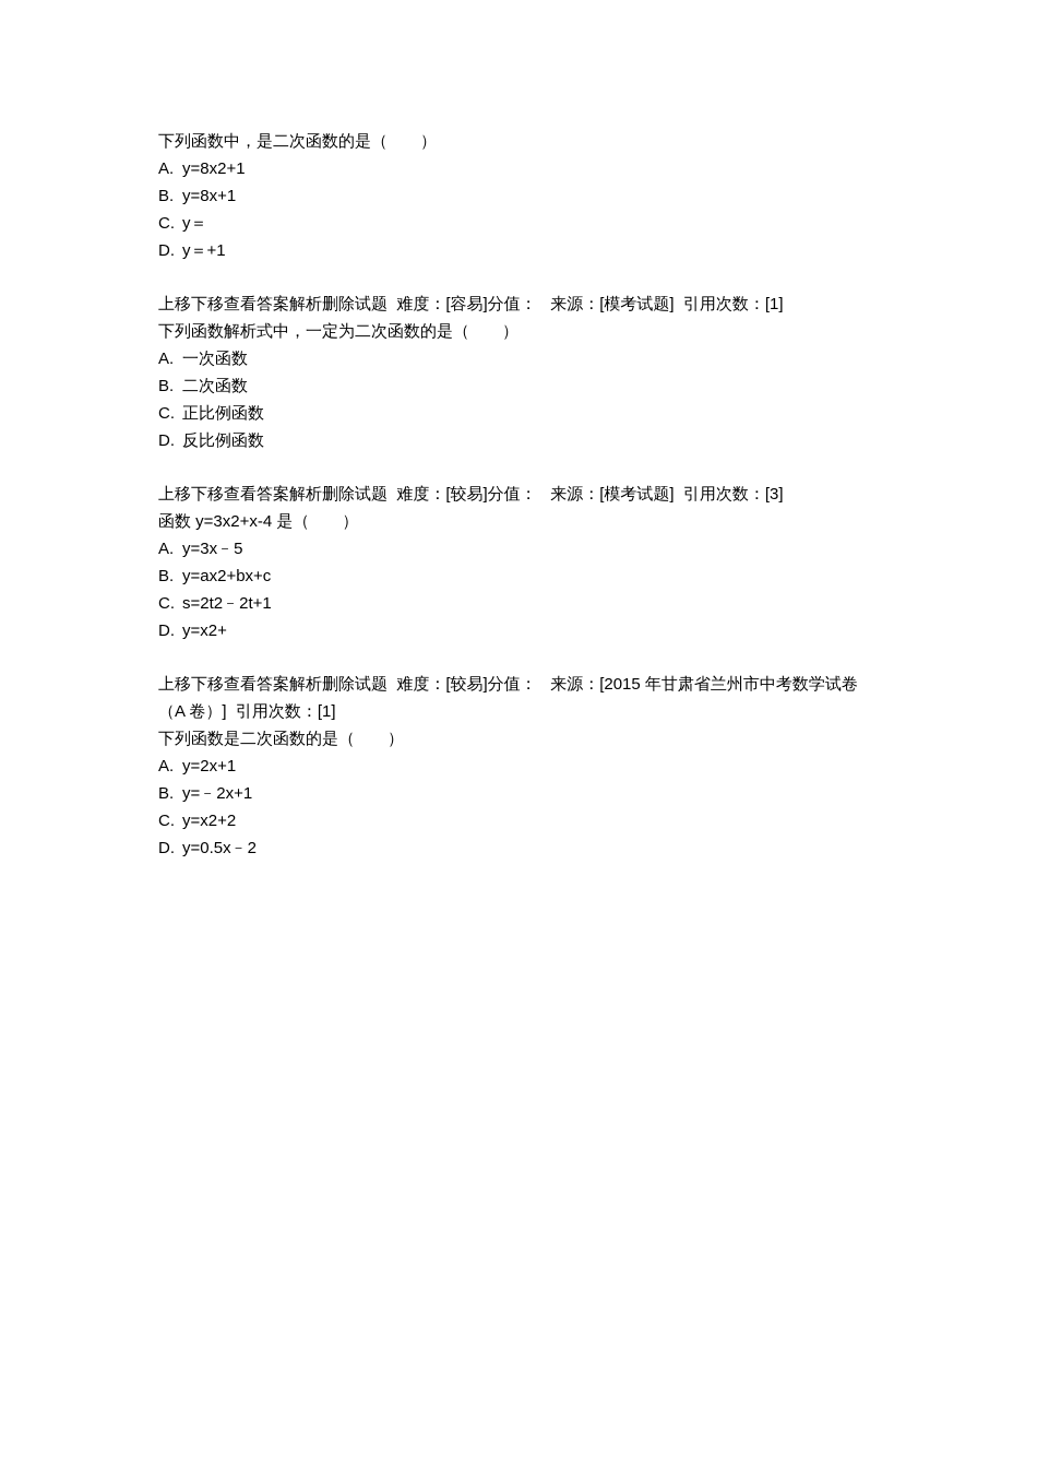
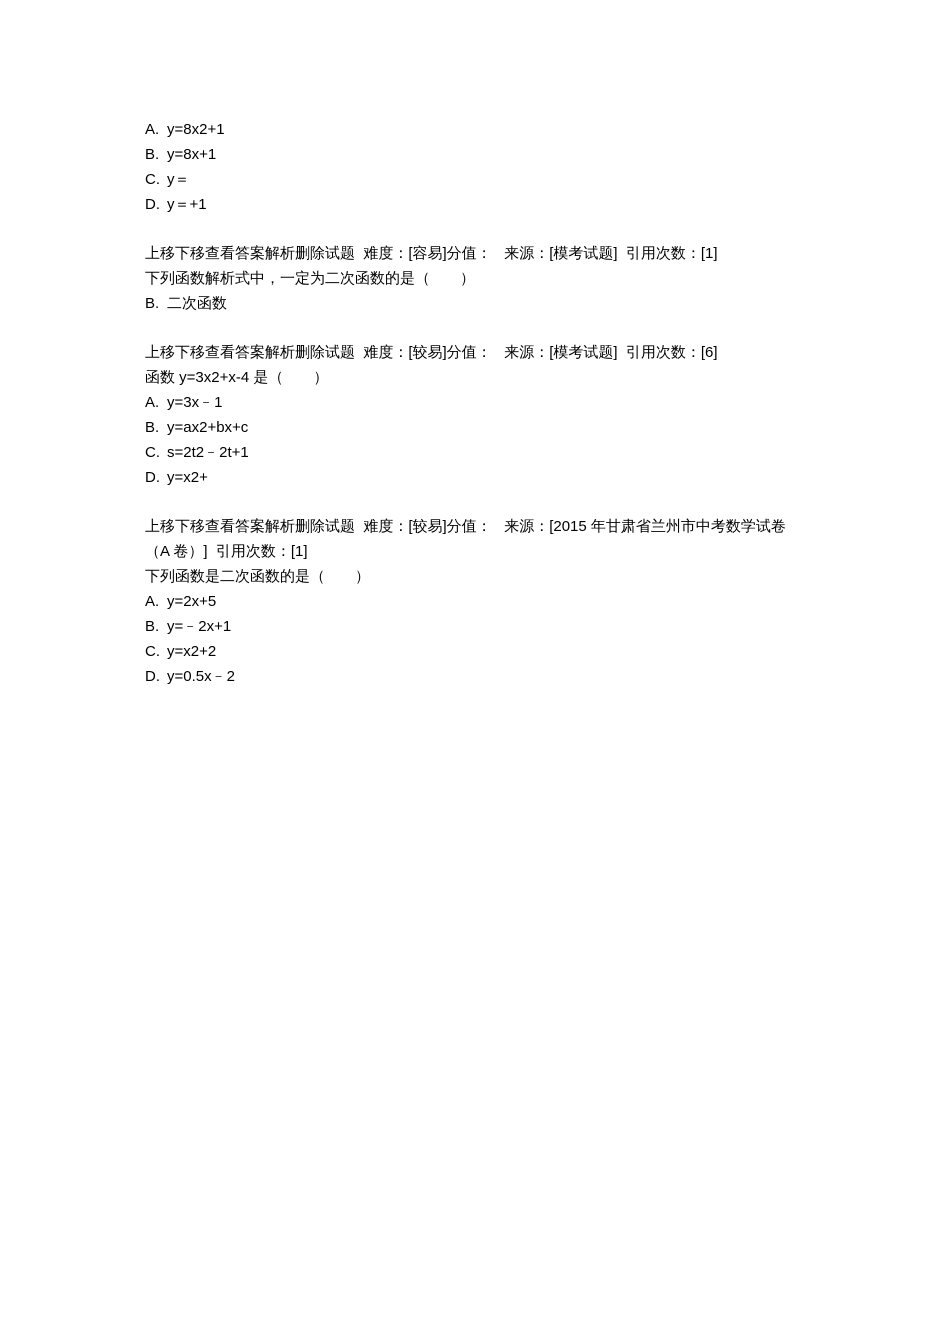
- 下列函数中，是二次函数的是（ ）
  A. y=8x2+1
  B. y=8x+1
  C. y＝
  D. y＝+1
  上移下移查看答案解析删除试题 难度：[容易]分值： 来源：[模考试题] 引用次数：[1]
  下列函数解析式中，一定为二次函数的是（ ）
- A. 一次函数
  B. 二次函数
- C. 正比例函数
- D. 反比例函数
- 上移下移查看答案解析删除试题 难度：[较易]分值： 来源：[模考试题] 引用次数：[3]
+ 上移下移查看答案解析删除试题 难度：[较易]分值： 来源：[模考试题] 引用次数：[6]
  函数 y=3x2+x-4 是（ ）
- A. y=3x﹣5
+ A. y=3x﹣1
  B. y=ax2+bx+c
  C. s=2t2﹣2t+1
  D. y=x2+
  上移下移查看答案解析删除试题 难度：[较易]分值： 来源：[2015 年甘肃省兰州市中考数学试卷（A 卷）] 引用次数：[1]
  下列函数是二次函数的是（ ）
- A. y=2x+1
+ A. y=2x+5
  B. y=﹣2x+1
  C. y=x2+2
  D. y=0.5x﹣2
